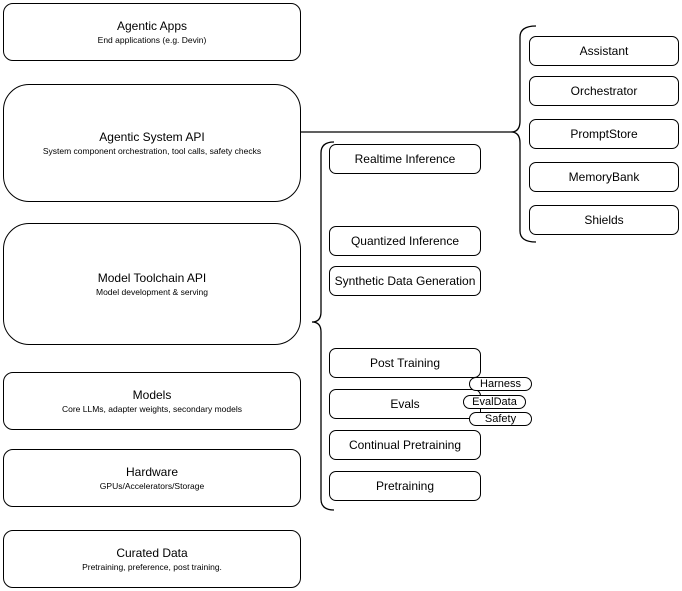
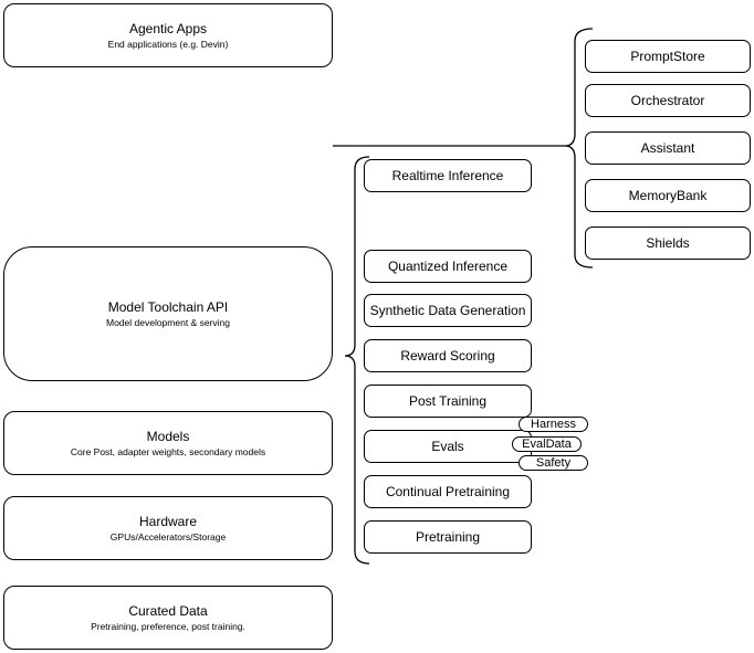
  Agentic Apps
  End applications (e.g. Devin)
- Agentic System API
- System component orchestration, tool calls, safety checks
  Model Toolchain API
  Model development & serving
  Models
- Core LLMs, adapter weights, secondary models
+ Core Post, adapter weights, secondary models
  Hardware
  GPUs/Accelerators/Storage
  Curated Data
  Pretraining, preference, post training.
  Realtime Inference
  Quantized Inference
  Synthetic Data Generation
+ Reward Scoring
  Post Training
  Evals
  Continual Pretraining
  Pretraining
  Harness
  EvalData
  Safety
- Assistant
+ PromptStore
  Orchestrator
- PromptStore
+ Assistant
  MemoryBank
  Shields
